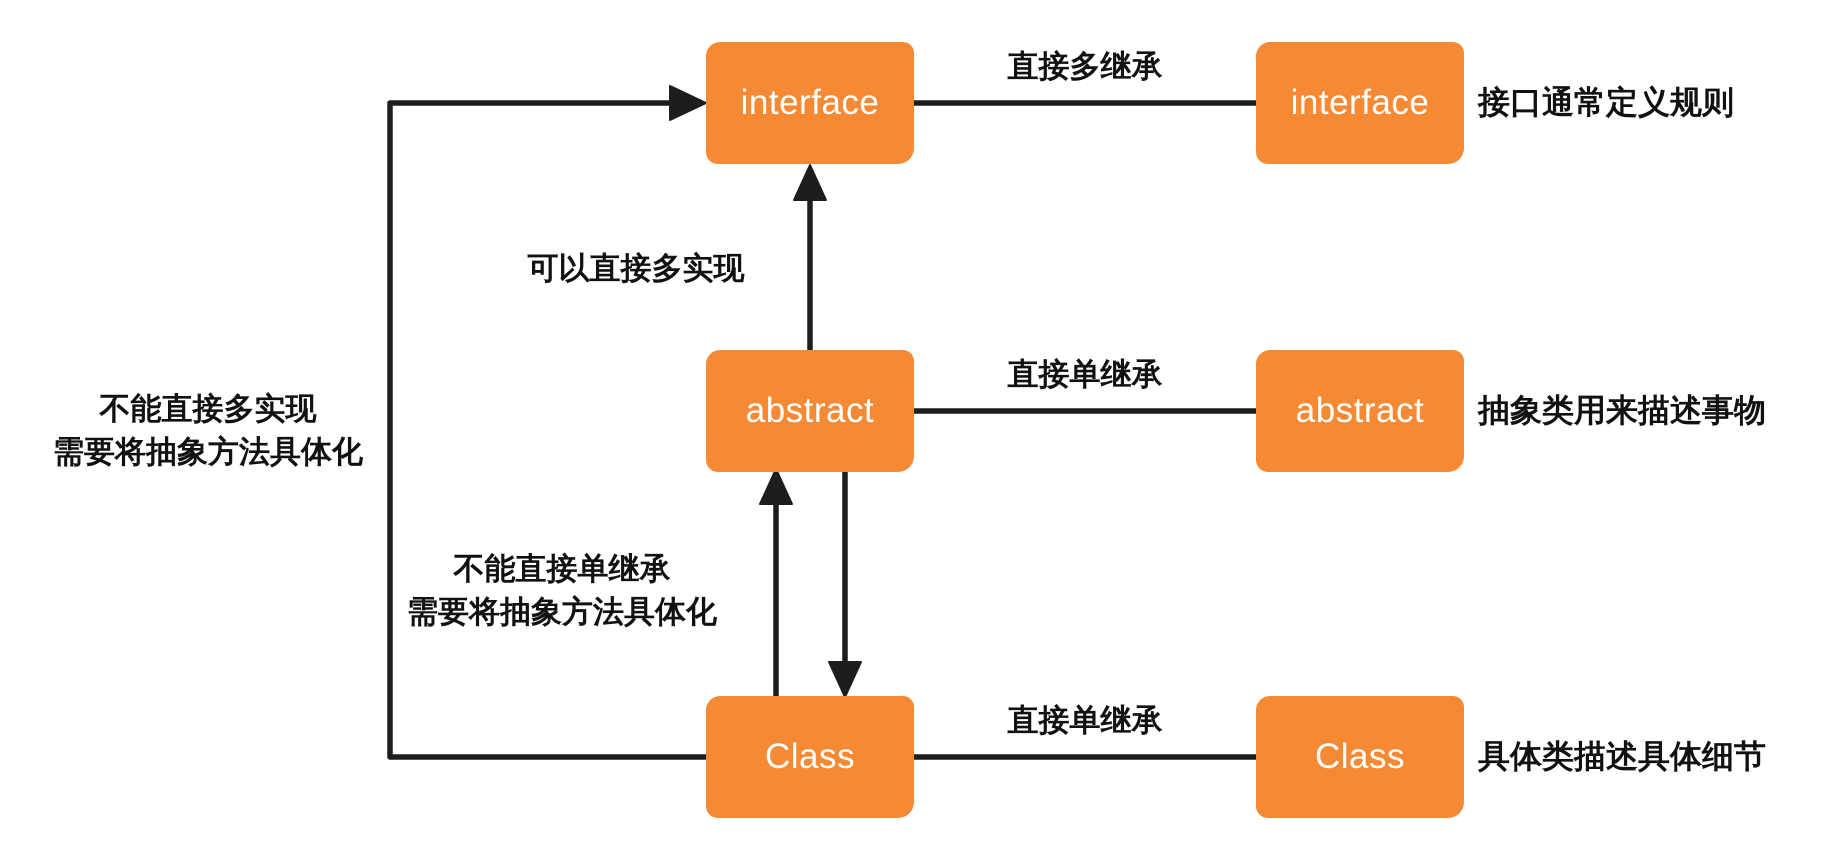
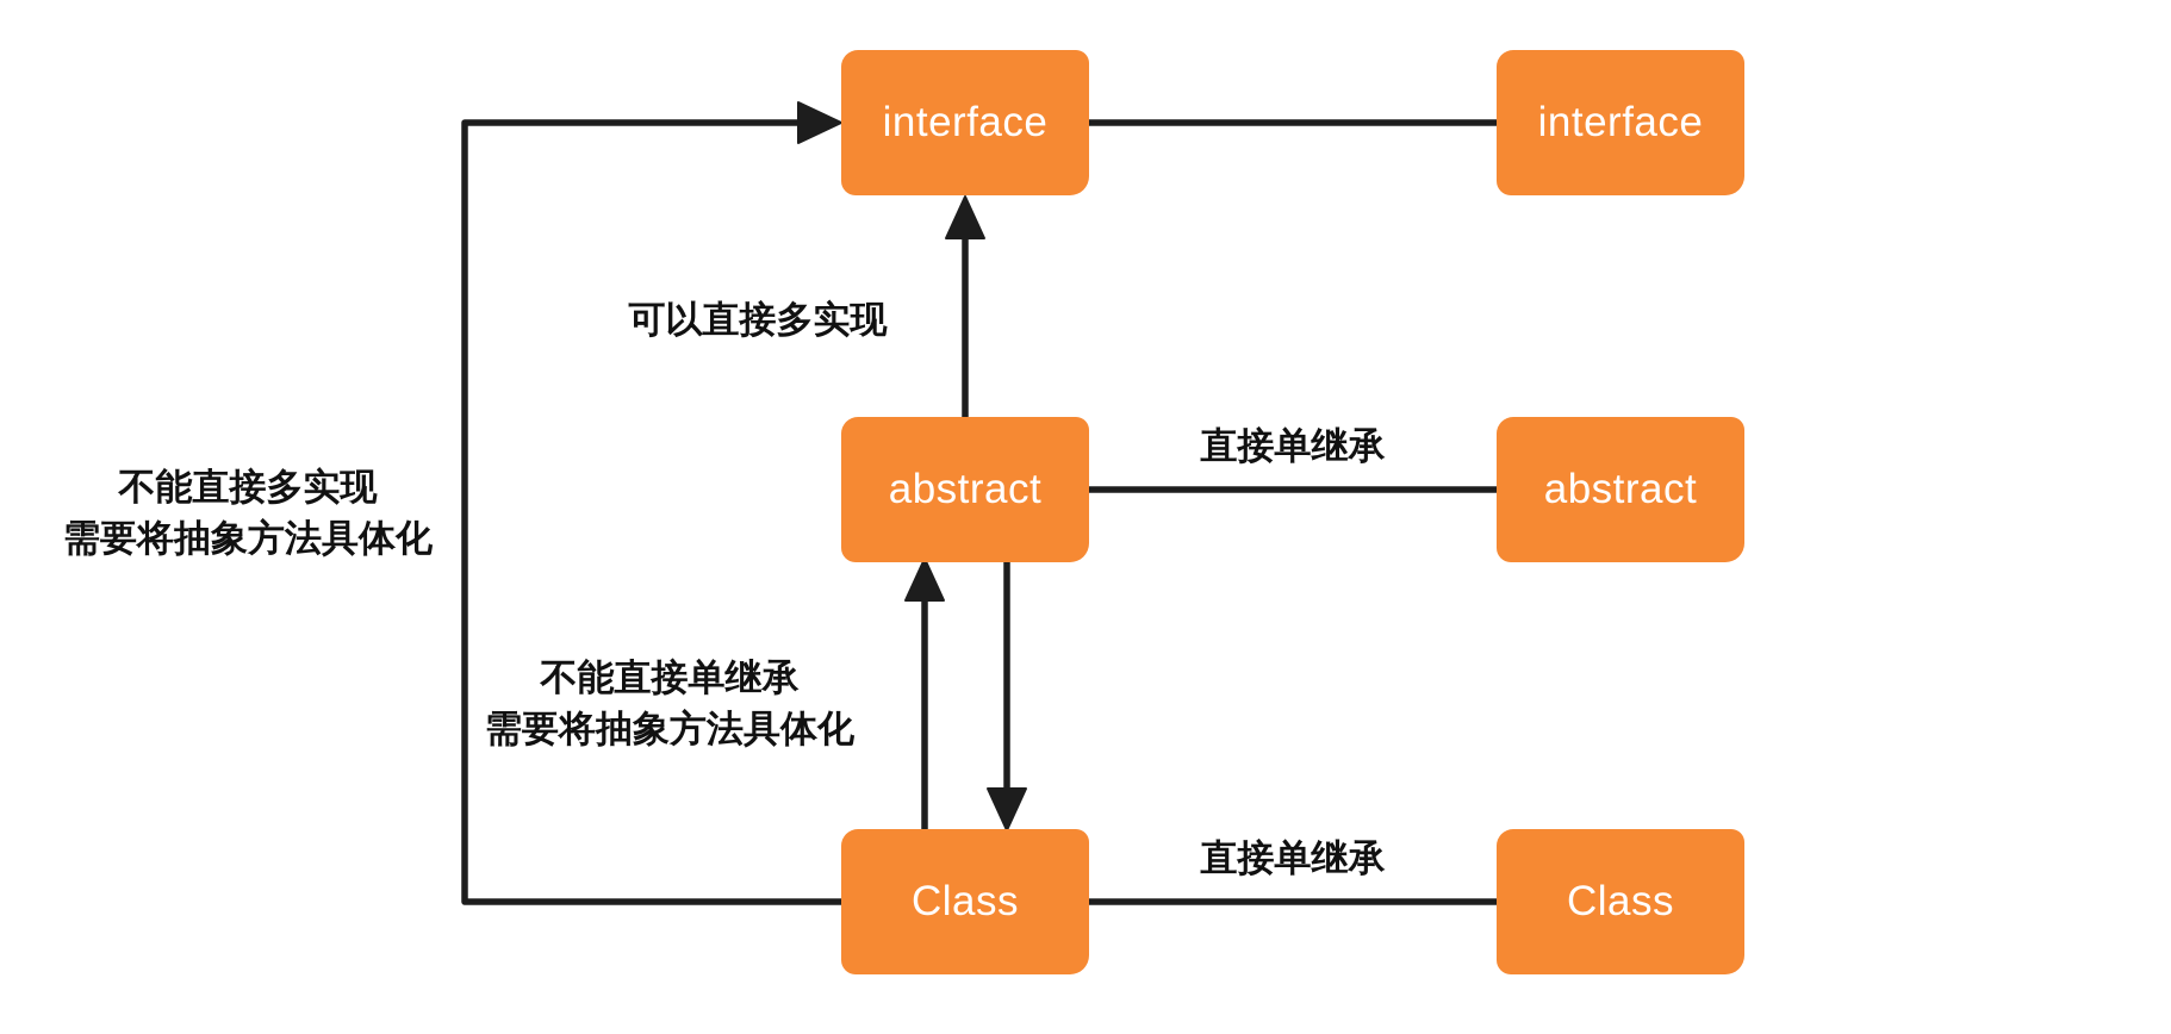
  interface
  abstract
  Class
  interface
  abstract
  Class
- 接口通常定义规则
- 抽象类用来描述事物
- 具体类描述具体细节
- 直接多继承
  直接单继承
  直接单继承
  可以直接多实现
  不能直接多实现
  需要将抽象方法具体化
  不能直接单继承
  需要将抽象方法具体化
